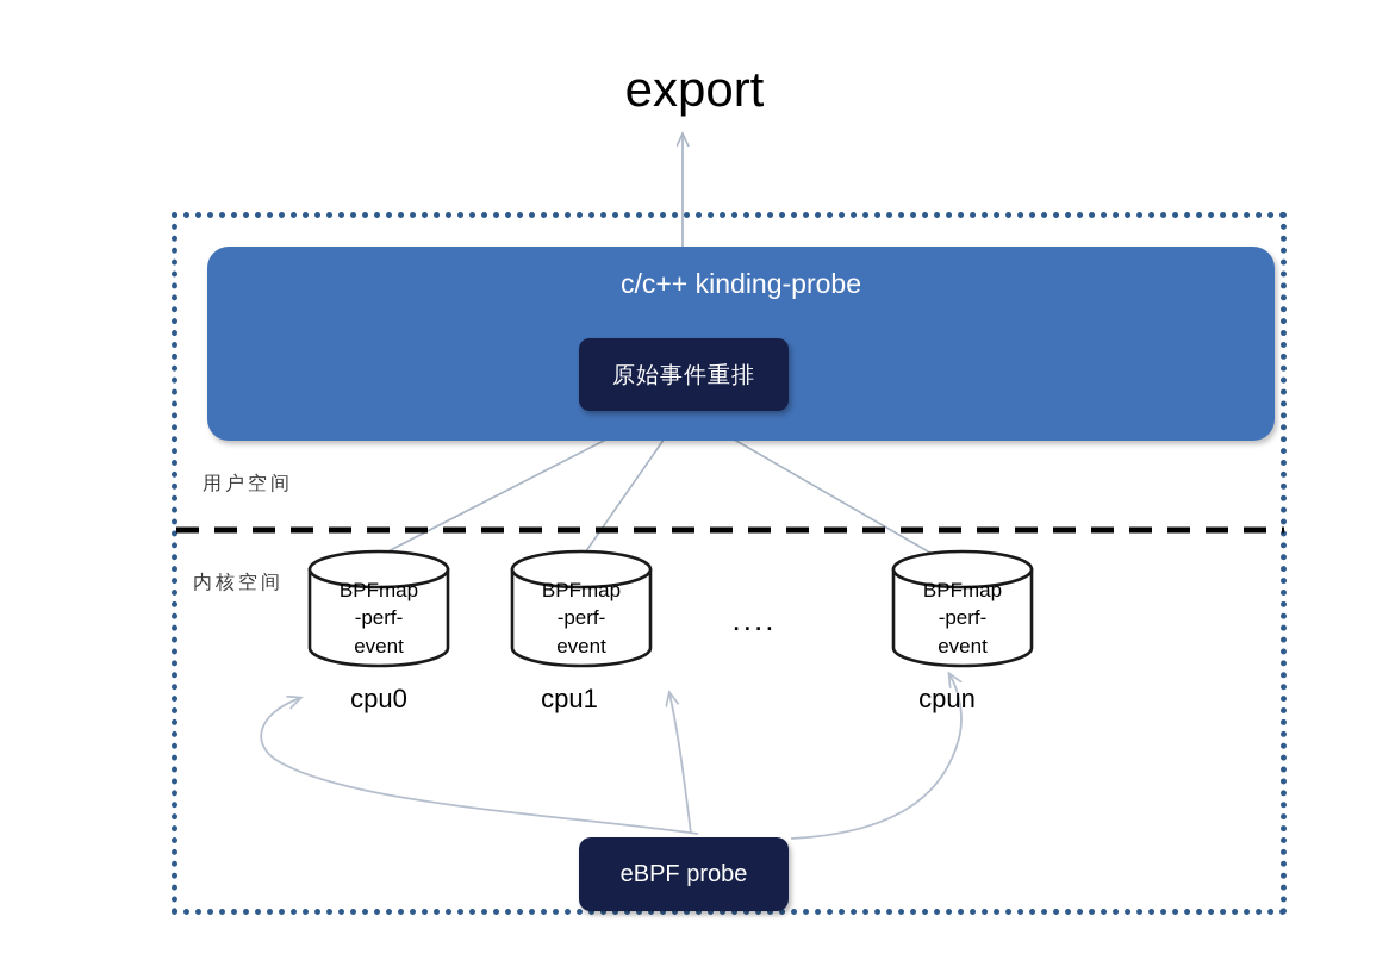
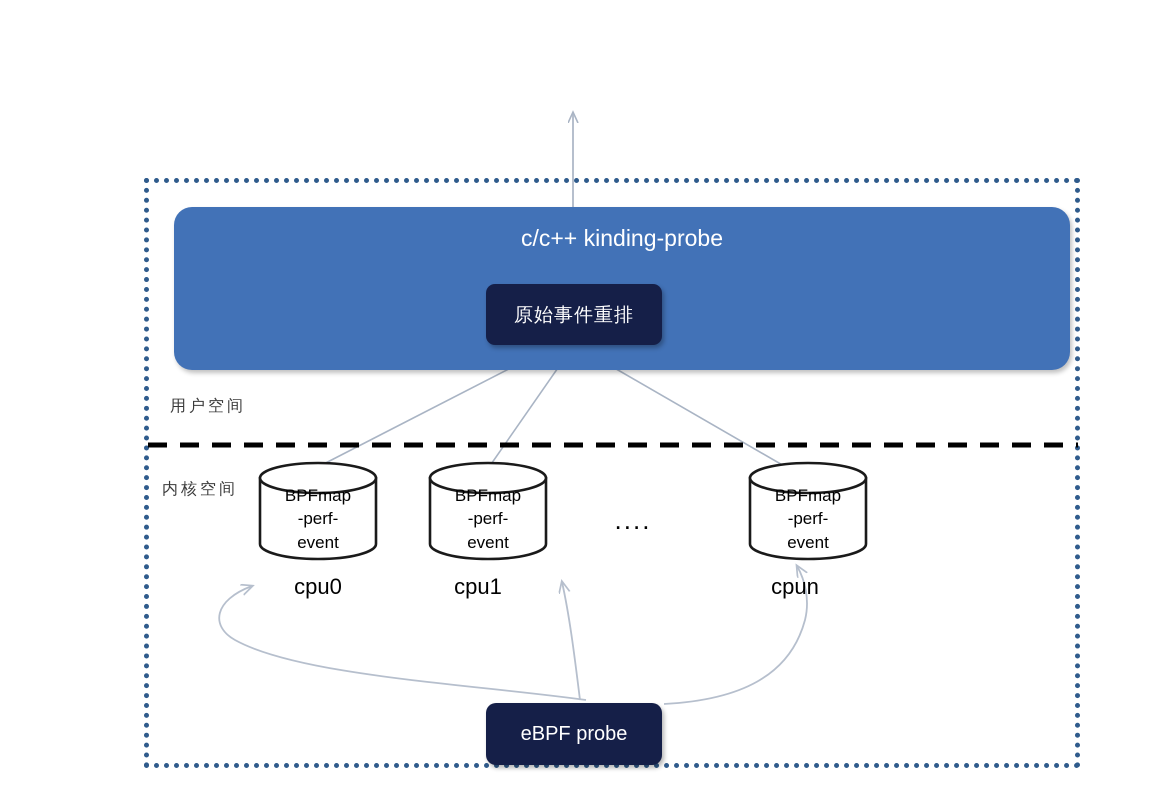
- export
  c/c++ kinding-probe
  原始事件重排
  eBPF probe
  用户空间
  内核空间
  BPFmap
  -perf-
  event
  cpu0
  BPFmap
  -perf-
  event
  cpu1
  BPFmap
  -perf-
  event
  cpun
  ....
